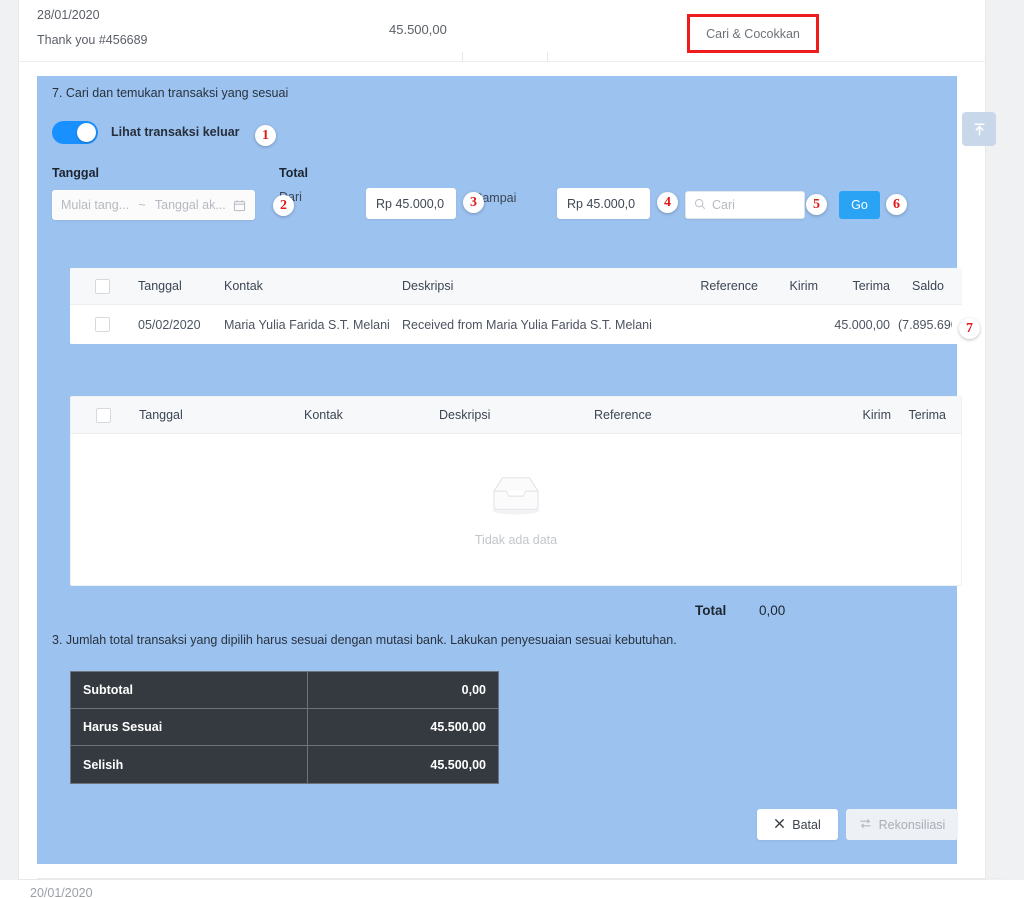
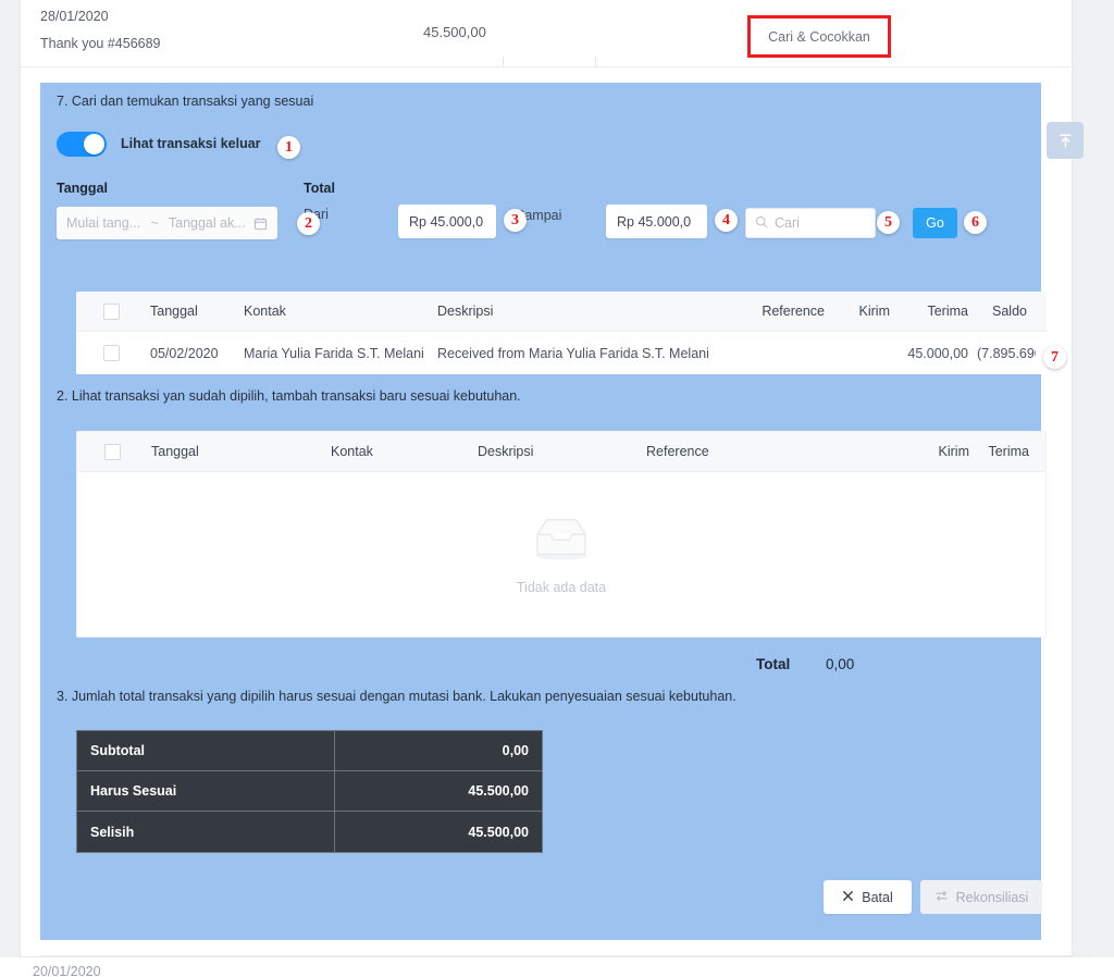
  28/01/2020
  Thank you #456689
  45.500,00
  Cari & Cocokkan
  7. Cari dan temukan transaksi yang sesuai
  Lihat transaksi keluar
  1
  Tanggal
  Total
  ari
  ampai
  Mulai tang...
  ~
  Tanggal ak...
  2
  Rp 45.000,0
  3
  Rp 45.000,0
  4
  Cari
  5
  Go
  6
  Tanggal
  Kontak
  Deskripsi
  Reference
  Kirim
  Terima
  Saldo
  05/02/2020
  Maria Yulia Farida S.T. Melani
  Received from Maria Yulia Farida S.T. Melani
  45.000,00
  7
+ 2. Lihat transaksi yan sudah dipilih, tambah transaksi baru sesuai kebutuhan.
  Tanggal
  Kontak
  Deskripsi
  Reference
  Kirim
  Terima
  Tidak ada data
  Total
  0,00
  3. Jumlah total transaksi yang dipilih harus sesuai dengan mutasi bank. Lakukan penyesuaian sesuai kebutuhan.
  Subtotal
  0,00
  Harus Sesuai
  45.500,00
  Selisih
  45.500,00
  Batal
  Rekonsiliasi
  20/01/2020
